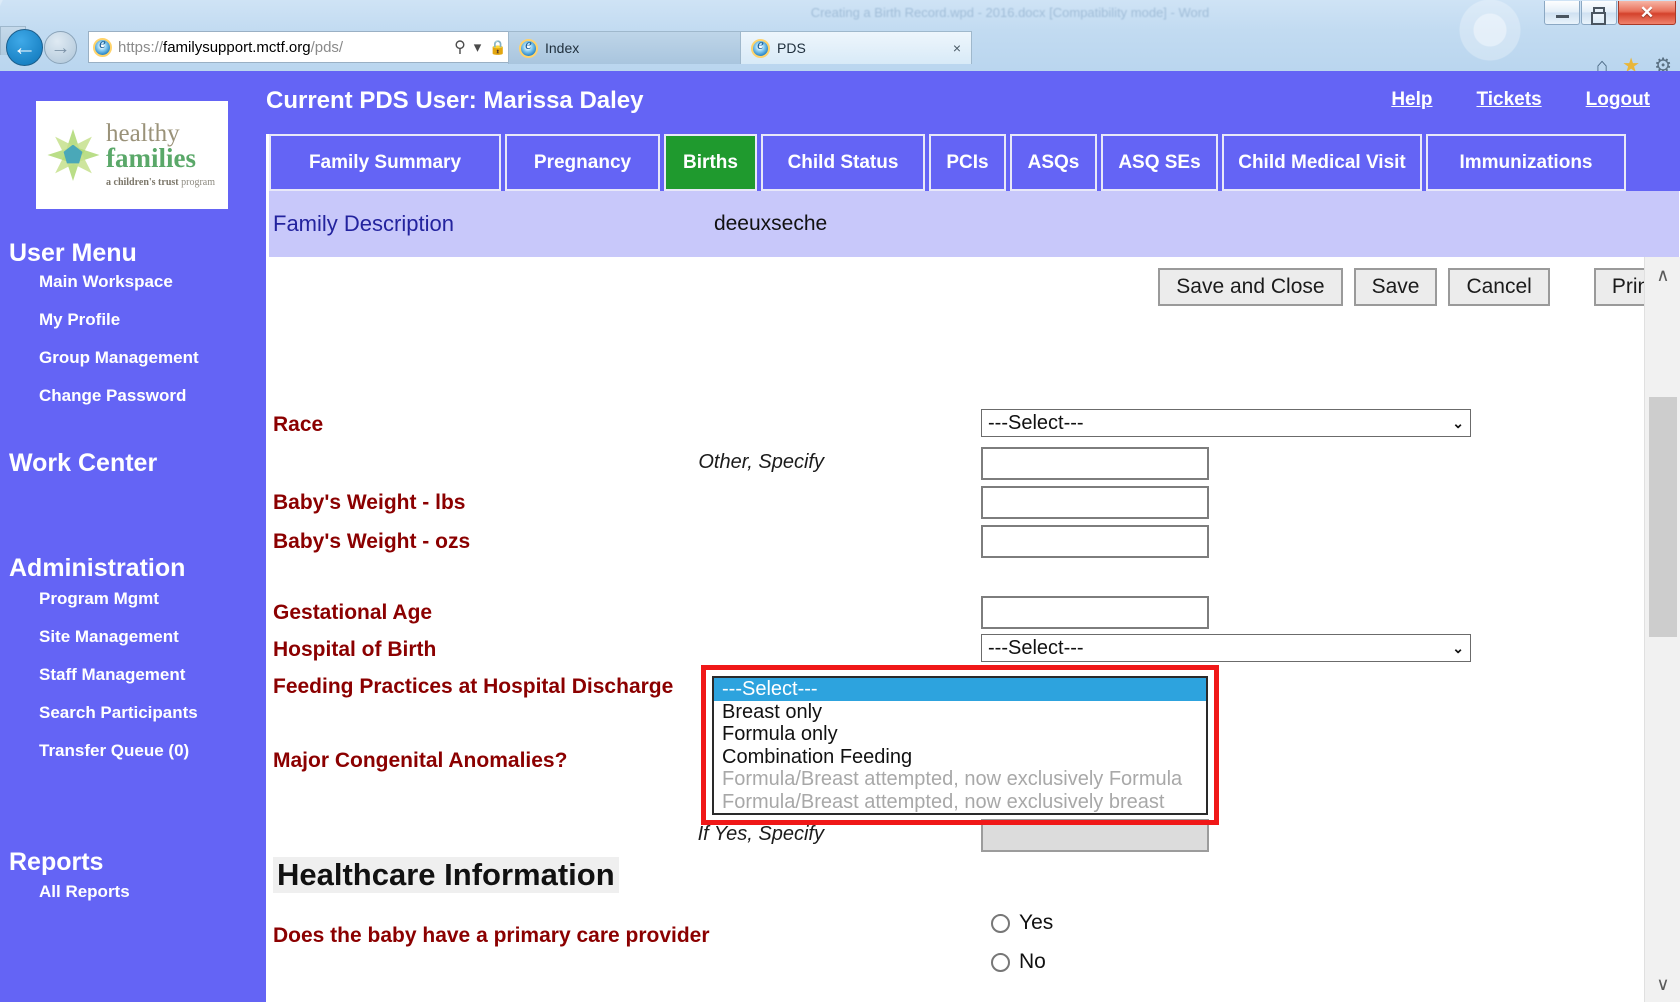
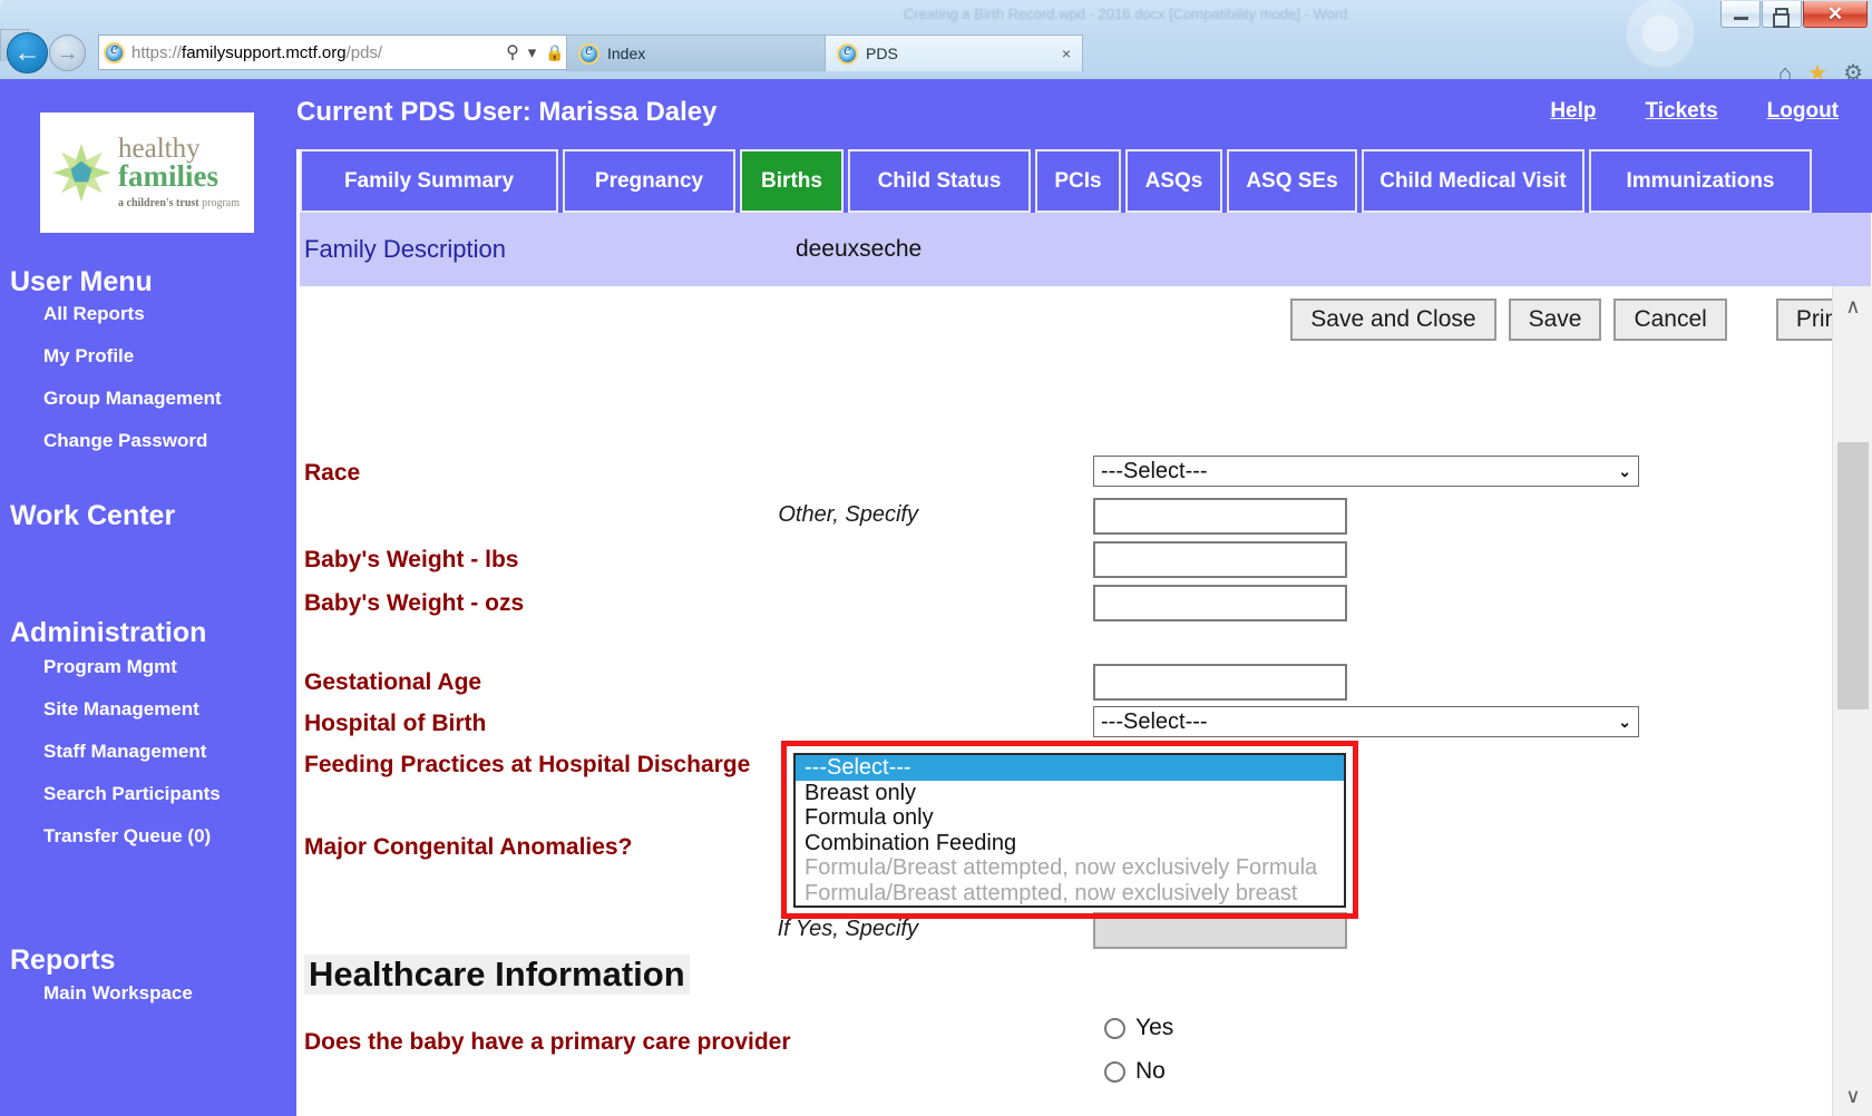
  Creating a Birth Record.wpd - 2016.docx [Compatibility mode] - Word
  ✕
  ←
  →
  https://familysupport.mctf.org/pds/
  ⚲
  ▾
  🔒
  Index
  PDS
  ×
  ⌂
  ★
  ⚙
  healthy
  families
  a children's trust program
  User Menu
- Main Workspace
+ All Reports
  My Profile
  Group Management
  Change Password
  Work Center
  Administration
  Program Mgmt
  Site Management
  Staff Management
  Search Participants
  Transfer Queue (0)
  Reports
- All Reports
+ Main Workspace
  Current PDS User: Marissa Daley
  Help
  Tickets
  Logout
  Family Summary
  Pregnancy
  Births
  Child Status
  PCIs
  ASQs
  ASQ SEs
  Child Medical Visit
  Immunizations
  Family Description
  deeuxseche
  Save and Close
  Save
  Cancel
  Race
  ---Select---
  ⌄
  Other, Specify
  Baby's Weight - lbs
  Baby's Weight - ozs
  Gestational Age
  Hospital of Birth
  ---Select---
  ⌄
  Feeding Practices at Hospital Discharge
  Major Congenital Anomalies?
  If Yes, Specify
  Healthcare Information
  Does the baby have a primary care provider
  Yes
  No
  ∧
  ∨
  ---Select---
  Breast only
  Formula only
  Combination Feeding
  Formula/Breast attempted, now exclusively Formula
  Formula/Breast attempted, now exclusively breast
